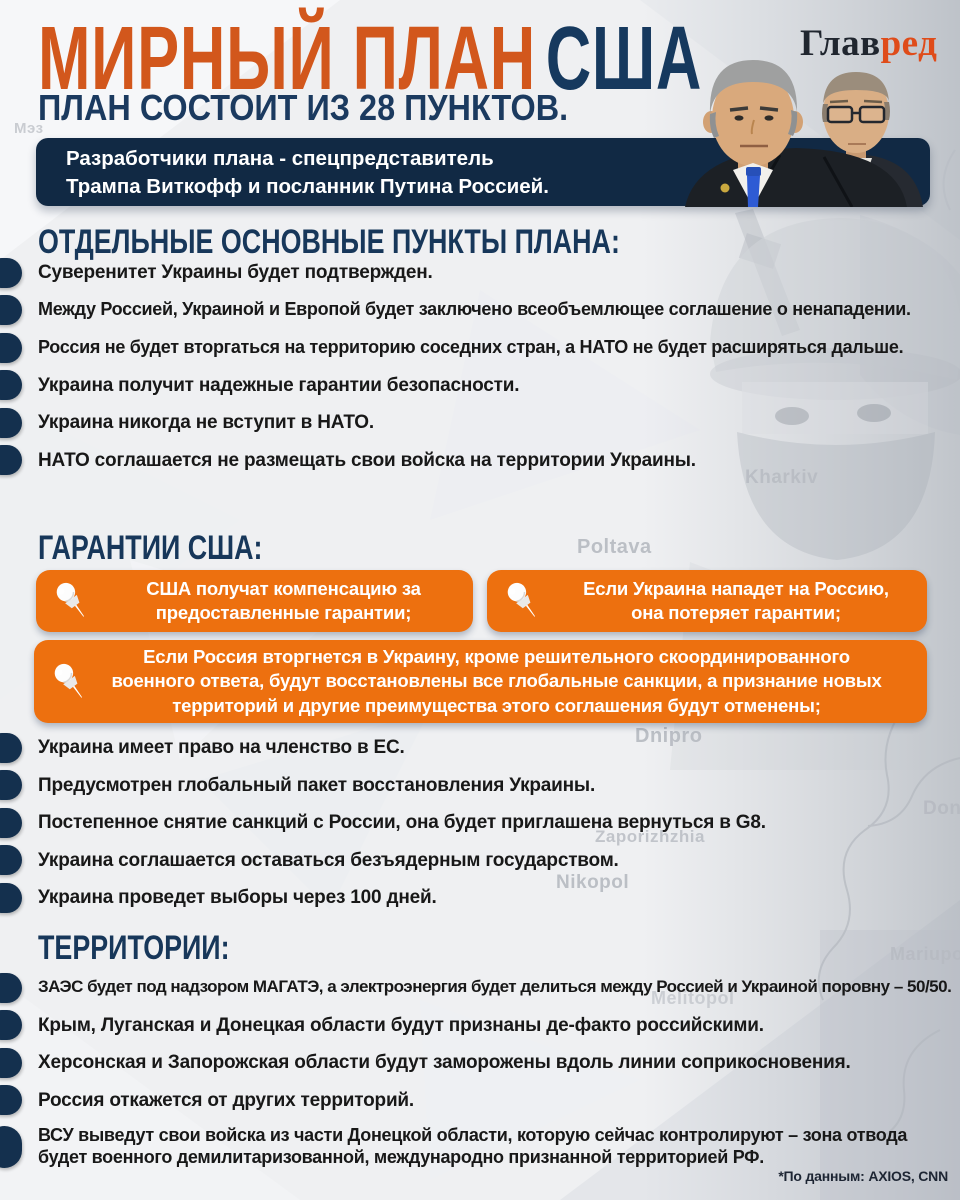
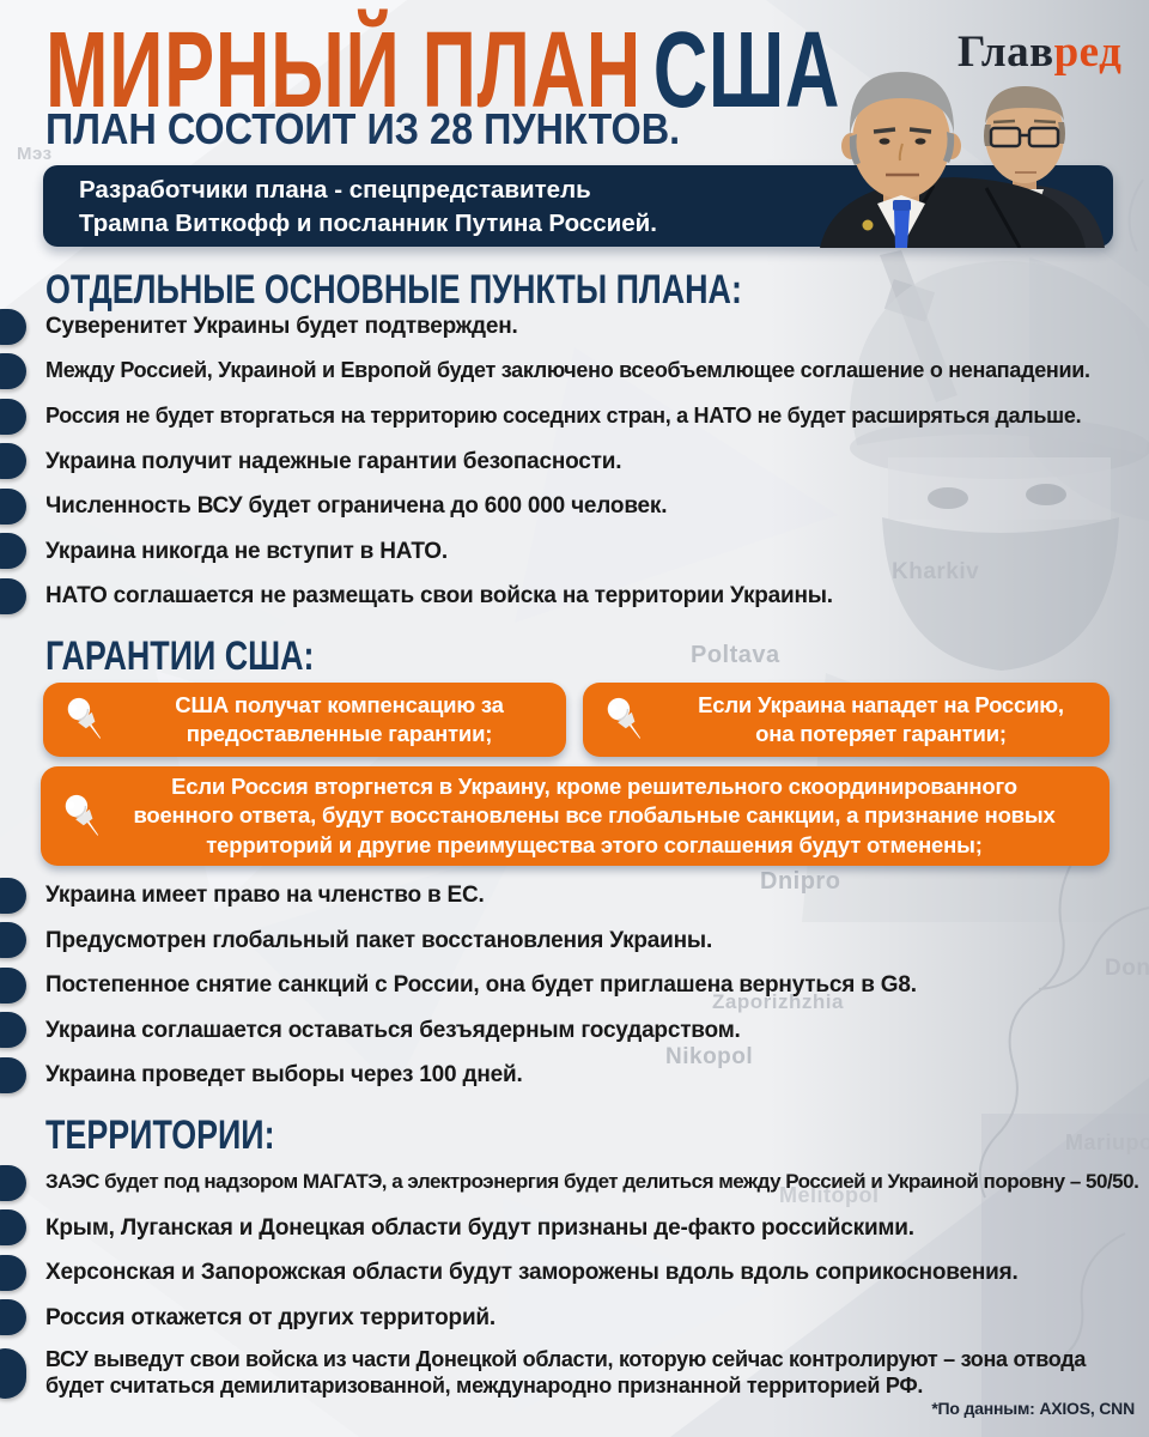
  Мэз
  Kharkiv
  Poltava
  Dnipro
  Zaporizhzhia
  Nikopol
  Melitopol
  МИРНЫЙ ПЛАНСША
  ПЛАН СОСТОИТ ИЗ 28 ПУНКТОВ.
  Главред
  Разработчики плана - спецпредставитель
  Трампа Виткофф и посланник Путина Россией.
  ОТДЕЛЬНЫЕ ОСНОВНЫЕ ПУНКТЫ ПЛАНА:
  Суверенитет Украины будет подтвержден.
  Между Россией, Украиной и Европой будет заключено всеобъемлющее соглашение о ненападении.
  Россия не будет вторгаться на территорию соседних стран, а НАТО не будет расширяться дальше.
  Украина получит надежные гарантии безопасности.
+ Численность ВСУ будет ограничена до 600 000 человек.
  Украина никогда не вступит в НАТО.
  НАТО соглашается не размещать свои войска на территории Украины.
  ГАРАНТИИ США:
  США получат компенсацию за предоставленные гарантии;
  Если Украина нападет на Россию, она потеряет гарантии;
  Если Россия вторгнется в Украину, кроме решительного скоординированного военного ответа, будут восстановлены все глобальные санкции, а признание новых территорий и другие преимущества этого соглашения будут отменены;
  Украина имеет право на членство в ЕС.
  Предусмотрен глобальный пакет восстановления Украины.
  Постепенное снятие санкций с России, она будет приглашена вернуться в G8.
  Украина соглашается оставаться безъядерным государством.
  Украина проведет выборы через 100 дней.
  ТЕРРИТОРИИ:
  ЗАЭС будет под надзором МАГАТЭ, а электроэнергия будет делиться между Россией и Украиной поровну – 50/50.
  Крым, Луганская и Донецкая области будут признаны де-факто российскими.
- Херсонская и Запорожская области будут заморожены вдоль линии соприкосновения.
+ Херсонская и Запорожская области будут заморожены вдоль вдоль соприкосновения.
  Россия откажется от других территорий.
- ВСУ выведут свои войска из части Донецкой области, которую сейчас контролируют – зона отвода будет военного демилитаризованной, международно признанной территорией РФ.
+ ВСУ выведут свои войска из части Донецкой области, которую сейчас контролируют – зона отвода будет считаться демилитаризованной, международно признанной территорией РФ.
  *По данным: AXIOS, CNN
